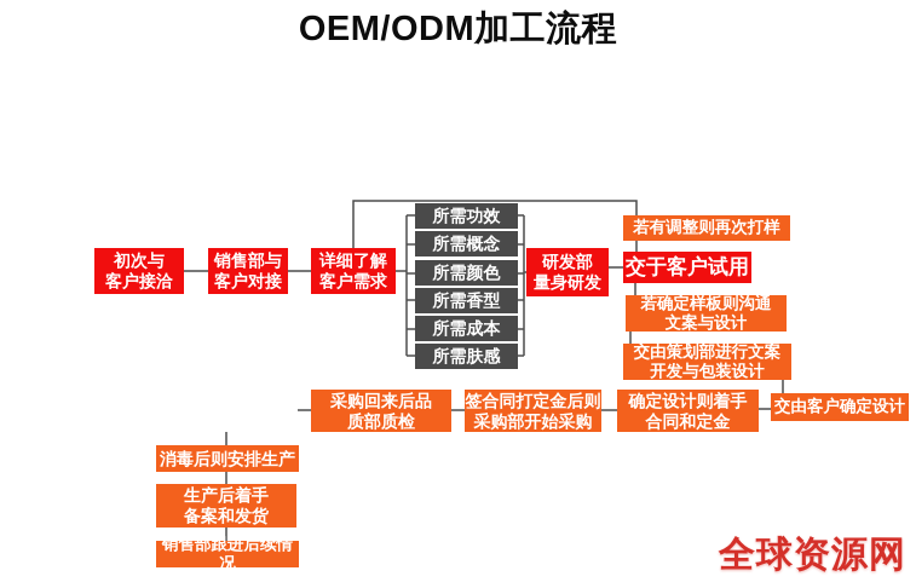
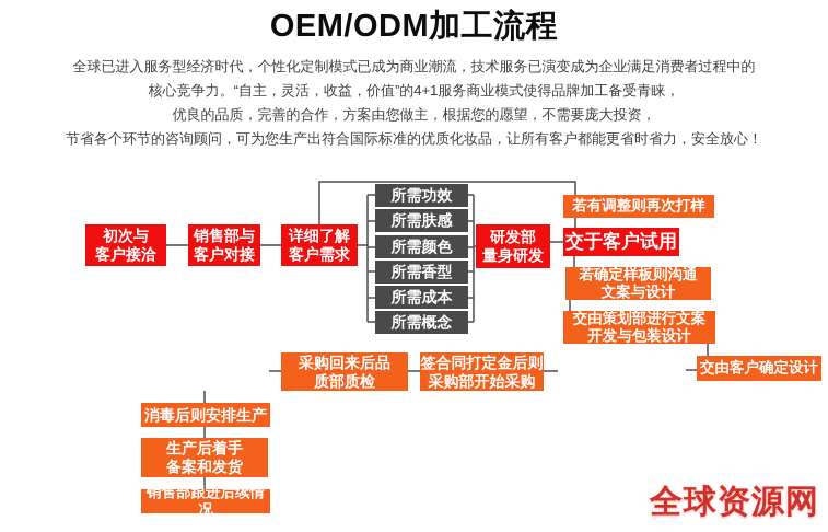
  OEM/ODM加工流程
+ 全球已进入服务型经济时代，个性化定制模式已成为商业潮流，技术服务已演变成为企业满足消费者过程中的
+ 核心竞争力。“自主，灵活，收益，价值”的4+1服务商业模式使得品牌加工备受青睐，
+ 优良的品质，完善的合作，方案由您做主，根据您的愿望，不需要庞大投资，
+ 节省各个环节的咨询顾问，可为您生产出符合国际标准的优质化妆品，让所有客户都能更省时省力，安全放心！
  初次与
  客户接洽
  销售部与
  客户对接
  详细了解
  客户需求
  所需功效
- 所需概念
+ 所需肤感
  所需颜色
  所需香型
  所需成本
- 所需肤感
+ 所需概念
  研发部
  量身研发
  若有调整则再次打样
  交于客户试用
  若确定样板则沟通
  文案与设计
  交由策划部进行文案
  开发与包装设计
  交由客户确定设计
- 确定设计则着手
- 合同和定金
  签合同打定金后则
  采购部开始采购
  采购回来后品
  质部质检
  消毒后则安排生产
  生产后着手
  备案和发货
  销售部跟进后续情况
  全球资源网
